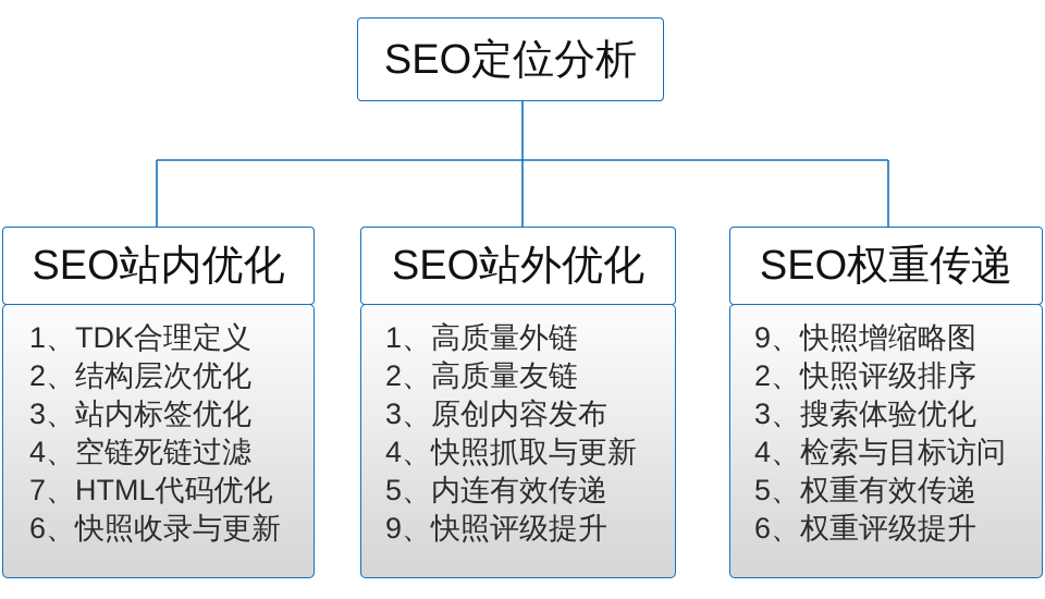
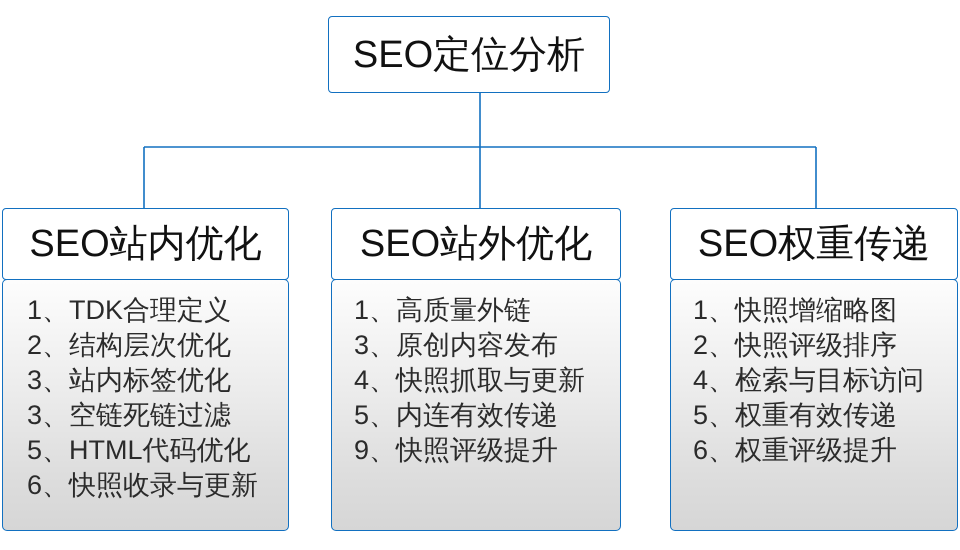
  SEO定位分析
  SEO站内优化
  1、TDK合理定义
  2、结构层次优化
  3、站内标签优化
- 4、空链死链过滤
+ 3、空链死链过滤
- 7、HTML代码优化
+ 5、HTML代码优化
  6、快照收录与更新
  SEO站外优化
  1、高质量外链
- 2、高质量友链
  3、原创内容发布
  4、快照抓取与更新
  5、内连有效传递
  9、快照评级提升
  SEO权重传递
- 9、快照增缩略图
+ 1、快照增缩略图
  2、快照评级排序
- 3、搜索体验优化
  4、检索与目标访问
  5、权重有效传递
  6、权重评级提升
